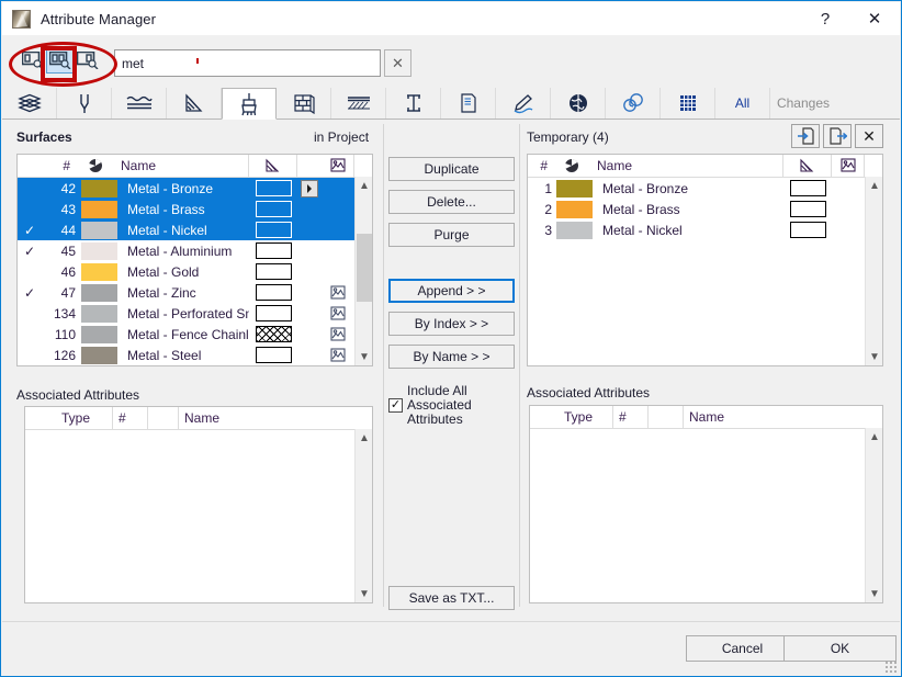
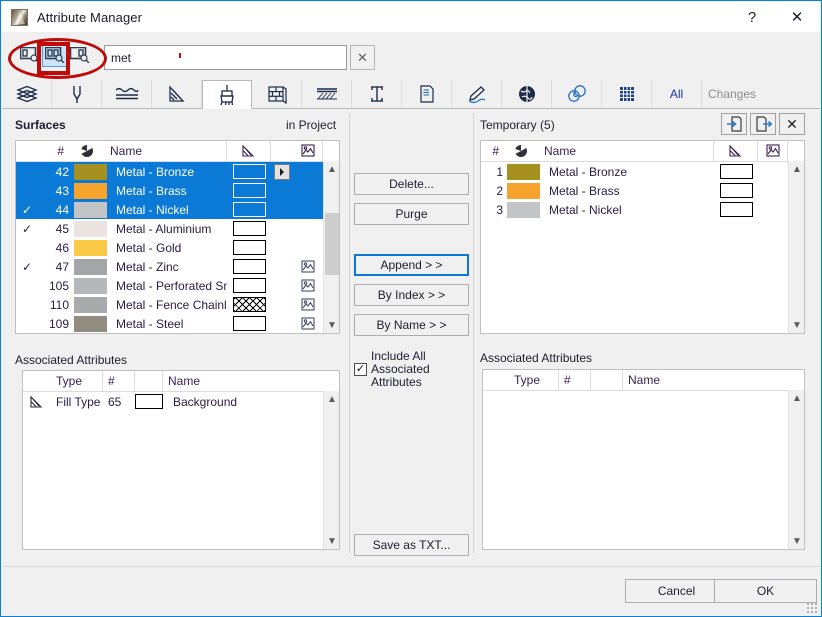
  Attribute Manager
  ?
  ✕
  met
  ✕
  All
  Changes
  Surfaces
  in Project
  #
  Name
  42
  Metal - Bronze
  43
  Metal - Brass
  ✓
  44
  Metal - Nickel
  ✓
  45
  Metal - Aluminium
  46
  Metal - Gold
  ✓
  47
  Metal - Zinc
- 134
+ 105
  Metal - Perforated S
  110
  Metal - Fence Chainl
- 126
+ 109
  Metal - Steel
  ▲
  ▼
  Associated Attributes
  Type
  #
  Name
+ Fill Type
+ 65
+ Background
  ▲
  ▼
- Duplicate
  Delete...
  Purge
  Append > >
  By Index > >
  By Name > >
  ✓
  Include All
  Associated
  Attributes
  Save as TXT...
- Temporary (4)
+ Temporary (5)
  ✕
  #
  Name
  1
  Metal - Bronze
  2
  Metal - Brass
  3
  Metal - Nickel
  ▲
  ▼
  Associated Attributes
  Type
  #
  Name
  ▲
  ▼
  Cancel
  OK
